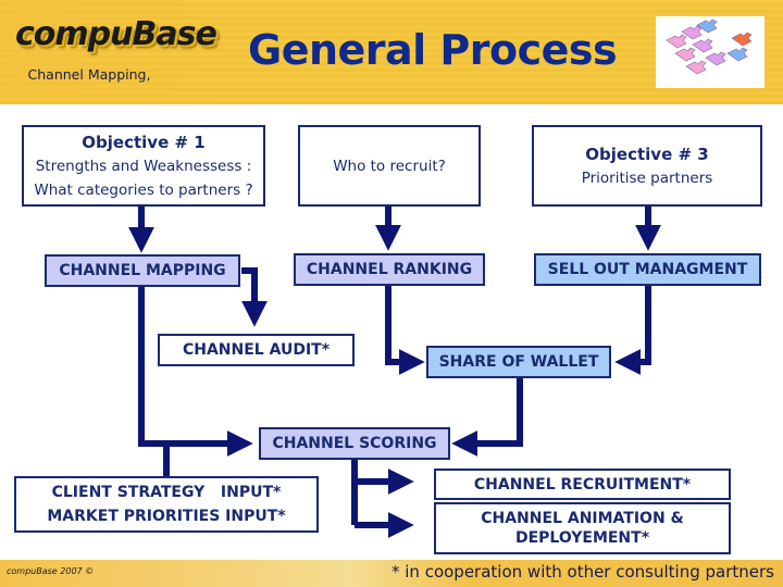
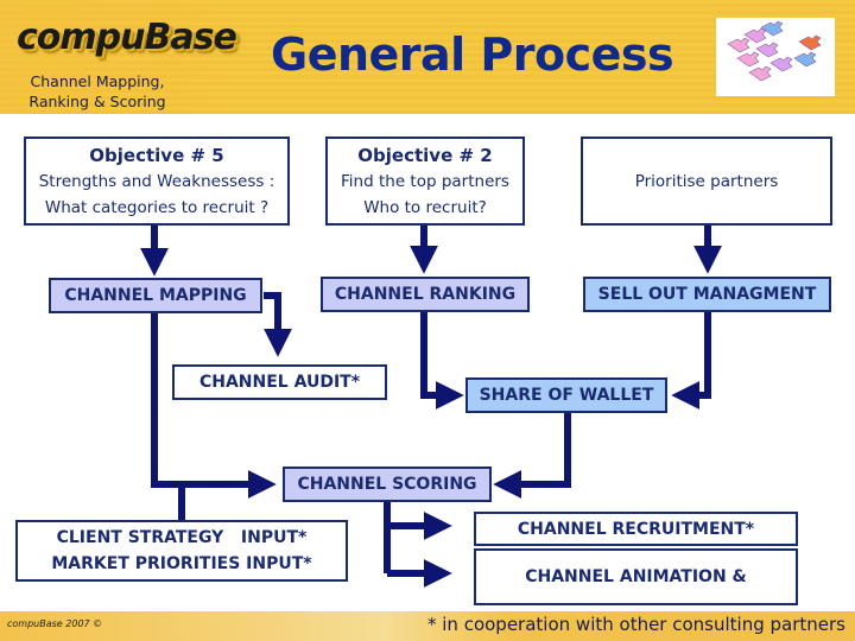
  compuBase
  Channel Mapping,
+ Ranking & Scoring
  General Process
- Objective # 1
+ Objective # 5
  Strengths and Weaknessess :
- What categories to partners ?
+ What categories to recruit ?
+ Objective # 2
+ Find the top partners
  Who to recruit?
- Objective # 3
  Prioritise partners
  CHANNEL MAPPING
  CHANNEL RANKING
  SELL OUT MANAGMENT
  CHANNEL AUDIT*
  SHARE OF WALLET
  CHANNEL SCORING
  CLIENT STRATEGY INPUT*
  MARKET PRIORITIES INPUT*
  CHANNEL RECRUITMENT*
  CHANNEL ANIMATION &
- DEPLOYEMENT*
  compuBase 2007 ©
  * in cooperation with other consulting partners
